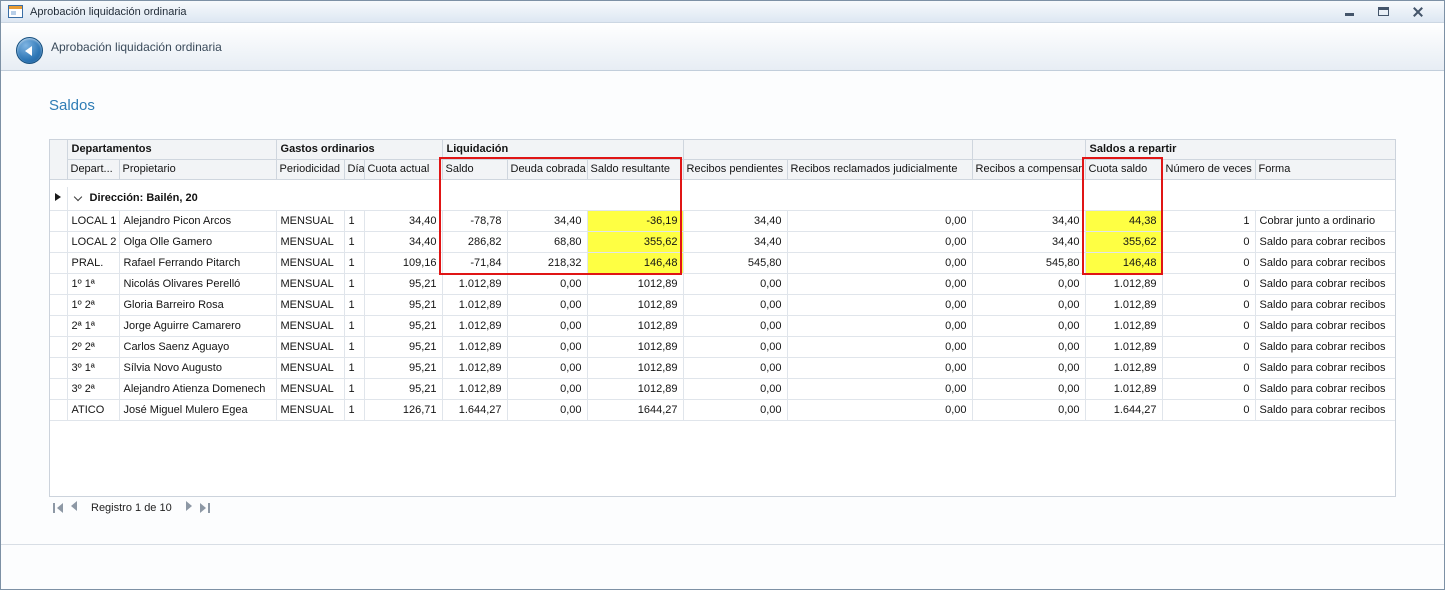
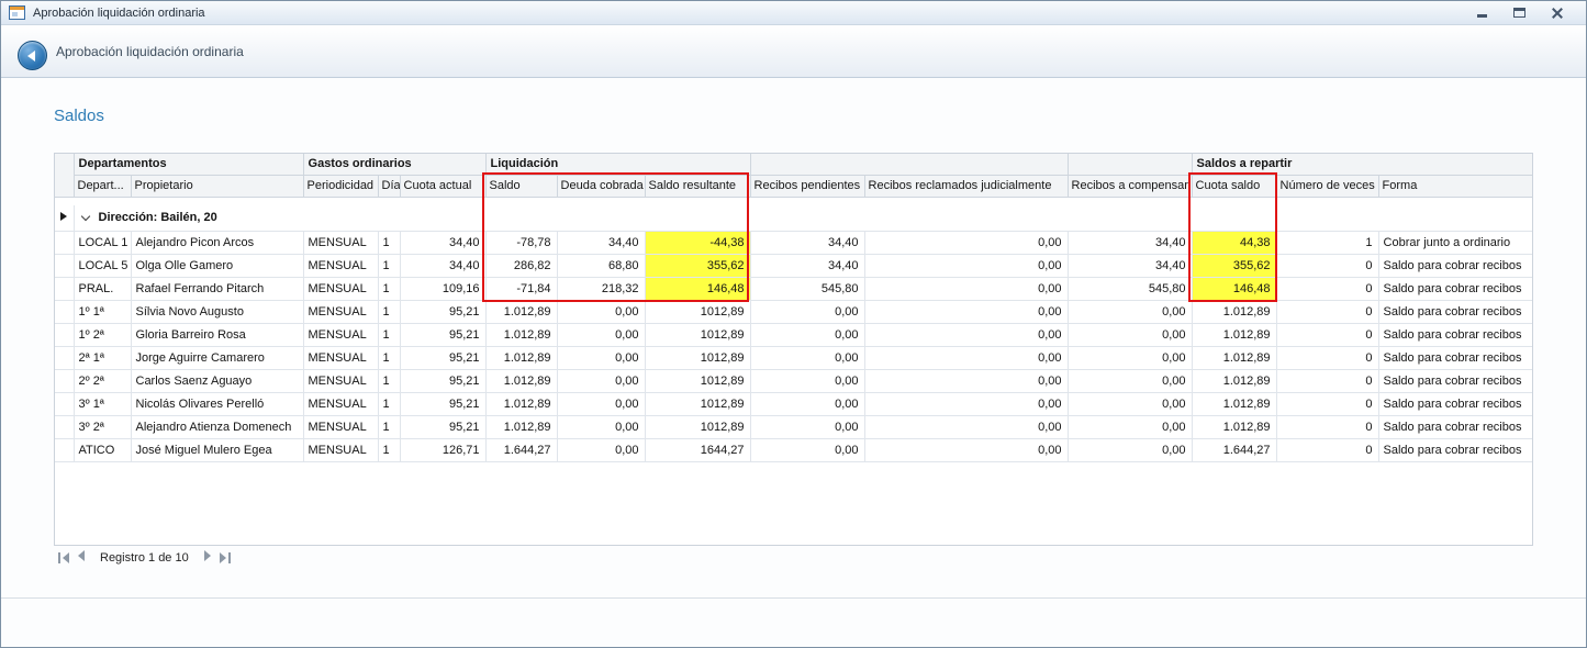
  Aprobación liquidación ordinaria
  Aprobación liquidación ordinaria
  Saldos
  	Departamentos	Gastos ordinarios	Liquidación			Saldos a repartir
  Depart...	Propietario	Periodicidad	Día	Cuota actual	Saldo	Deuda cobrada	Saldo resultante	Recibos pendientes	Recibos reclamados judicialmente	Recibos a compensar	Cuota saldo	Número de veces	Forma
  	Dirección: Bailén, 20
- 	LOCAL 1	Alejandro Picon Arcos	MENSUAL	1	34,40	-78,78	34,40	-36,19	34,40	0,00	34,40	44,38	1	Cobrar junto a ordinario
+ 	LOCAL 1	Alejandro Picon Arcos	MENSUAL	1	34,40	-78,78	34,40	-44,38	34,40	0,00	34,40	44,38	1	Cobrar junto a ordinario
- 	LOCAL 2	Olga Olle Gamero	MENSUAL	1	34,40	286,82	68,80	355,62	34,40	0,00	34,40	355,62	0	Saldo para cobrar recibos
+ 	LOCAL 5	Olga Olle Gamero	MENSUAL	1	34,40	286,82	68,80	355,62	34,40	0,00	34,40	355,62	0	Saldo para cobrar recibos
  	PRAL.	Rafael Ferrando Pitarch	MENSUAL	1	109,16	-71,84	218,32	146,48	545,80	0,00	545,80	146,48	0	Saldo para cobrar recibos
- 	1º 1ª	Nicolás Olivares Perelló	MENSUAL	1	95,21	1.012,89	0,00	1012,89	0,00	0,00	0,00	1.012,89	0	Saldo para cobrar recibos
+ 	1º 1ª	Sílvia Novo Augusto	MENSUAL	1	95,21	1.012,89	0,00	1012,89	0,00	0,00	0,00	1.012,89	0	Saldo para cobrar recibos
  	1º 2ª	Gloria Barreiro Rosa	MENSUAL	1	95,21	1.012,89	0,00	1012,89	0,00	0,00	0,00	1.012,89	0	Saldo para cobrar recibos
  	2ª 1ª	Jorge Aguirre Camarero	MENSUAL	1	95,21	1.012,89	0,00	1012,89	0,00	0,00	0,00	1.012,89	0	Saldo para cobrar recibos
  	2º 2ª	Carlos Saenz Aguayo	MENSUAL	1	95,21	1.012,89	0,00	1012,89	0,00	0,00	0,00	1.012,89	0	Saldo para cobrar recibos
- 	3º 1ª	Sílvia Novo Augusto	MENSUAL	1	95,21	1.012,89	0,00	1012,89	0,00	0,00	0,00	1.012,89	0	Saldo para cobrar recibos
+ 	3º 1ª	Nicolás Olivares Perelló	MENSUAL	1	95,21	1.012,89	0,00	1012,89	0,00	0,00	0,00	1.012,89	0	Saldo para cobrar recibos
  	3º 2ª	Alejandro Atienza Domenech	MENSUAL	1	95,21	1.012,89	0,00	1012,89	0,00	0,00	0,00	1.012,89	0	Saldo para cobrar recibos
  	ATICO	José Miguel Mulero Egea	MENSUAL	1	126,71	1.644,27	0,00	1644,27	0,00	0,00	0,00	1.644,27	0	Saldo para cobrar recibos
  Registro 1 de 10
